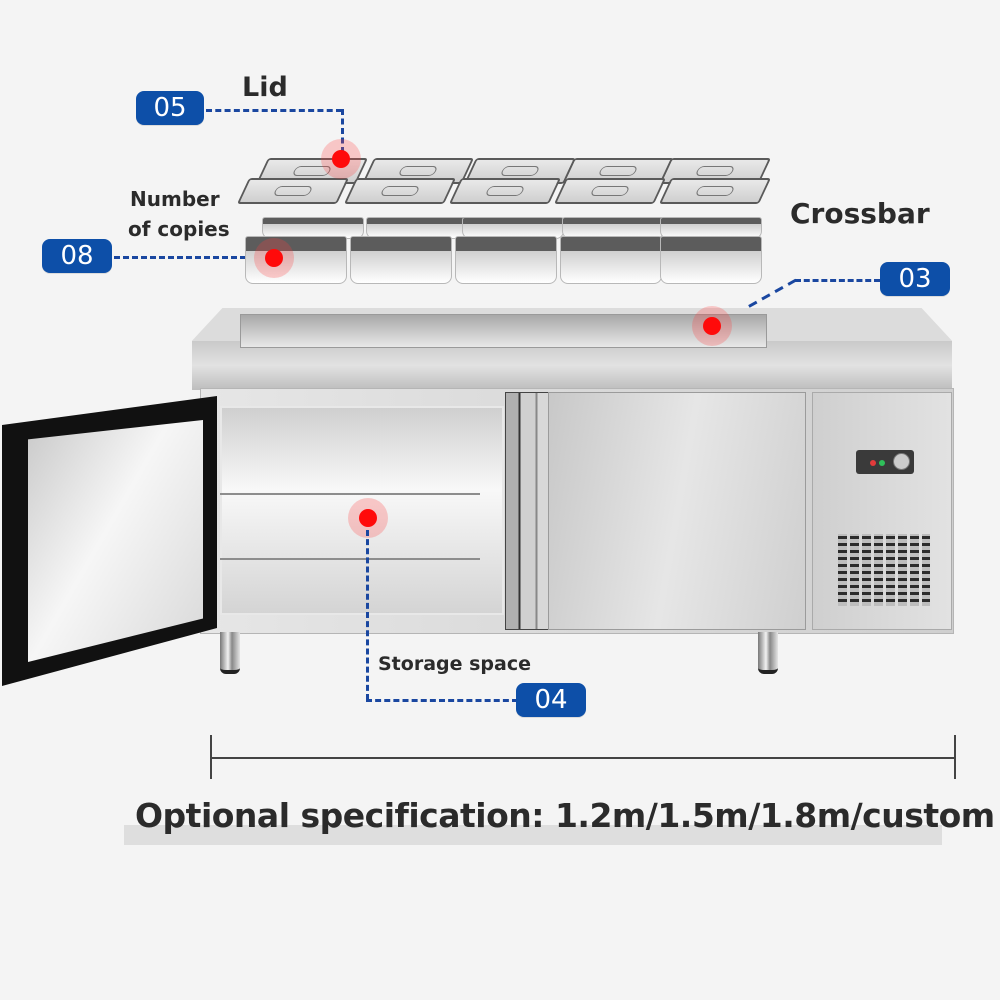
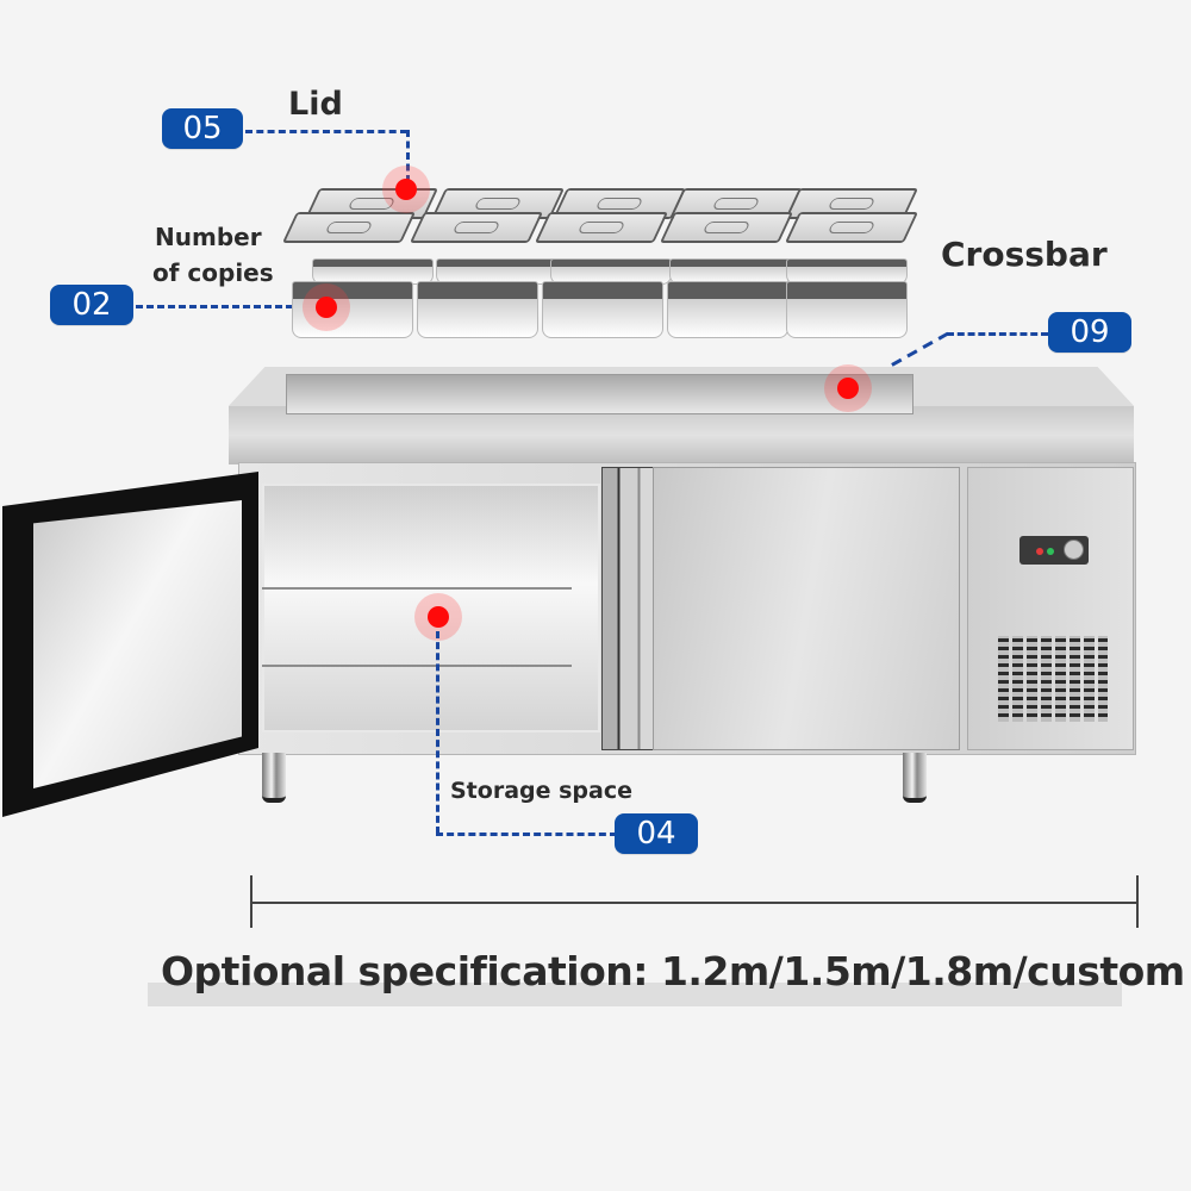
  05
  Lid
  Number
  of copies
- 08
+ 02
  Crossbar
- 03
+ 09
  Storage space
  04
  Optional specification: 1.2m/1.5m/1.8m/custom
